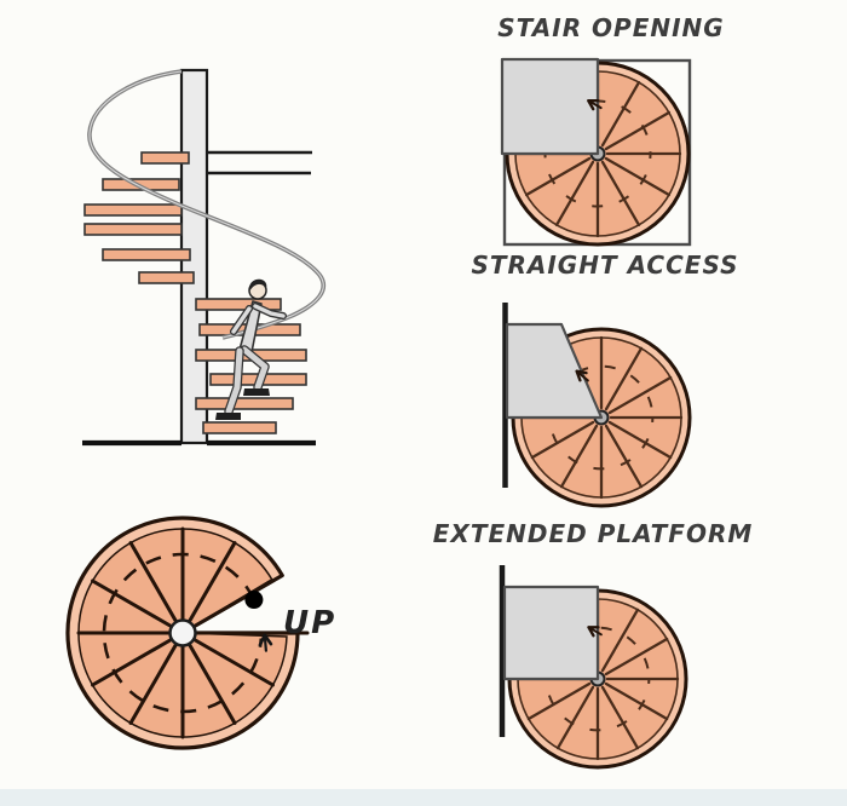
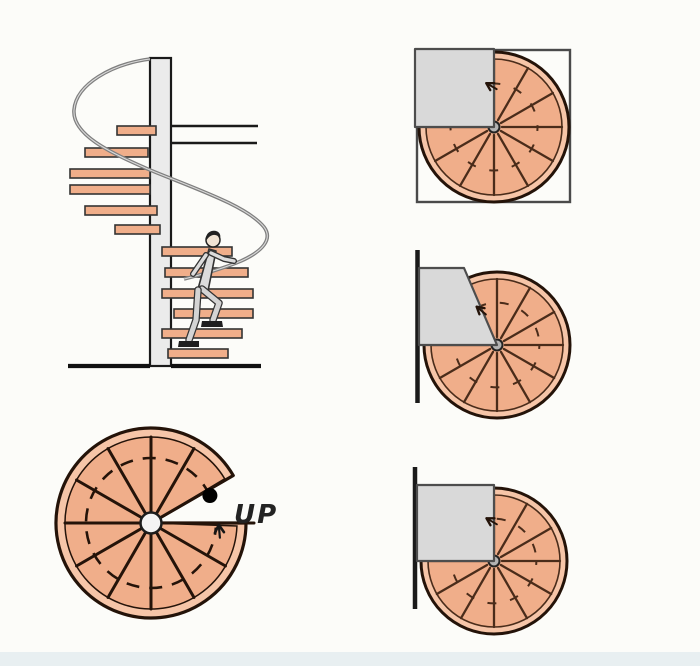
- STAIR OPENING
- STRAIGHT ACCESS
- EXTENDED PLATFORM
  UP
